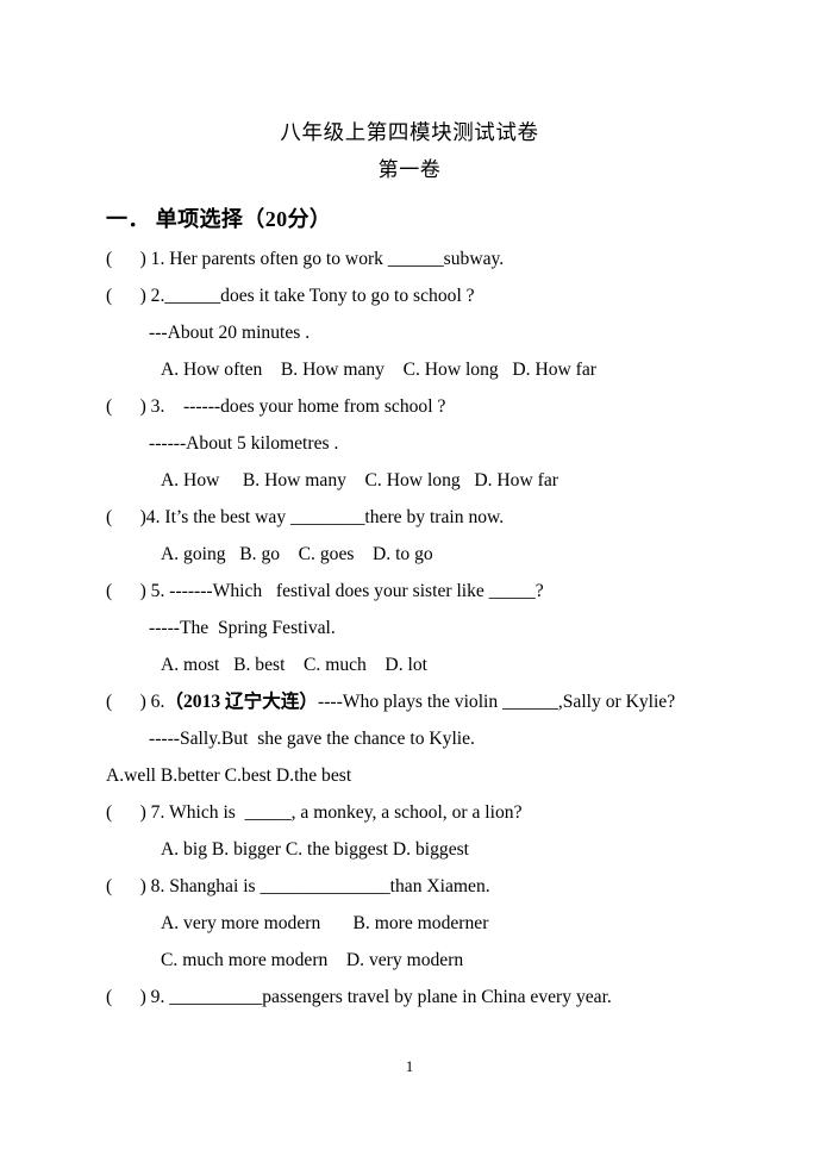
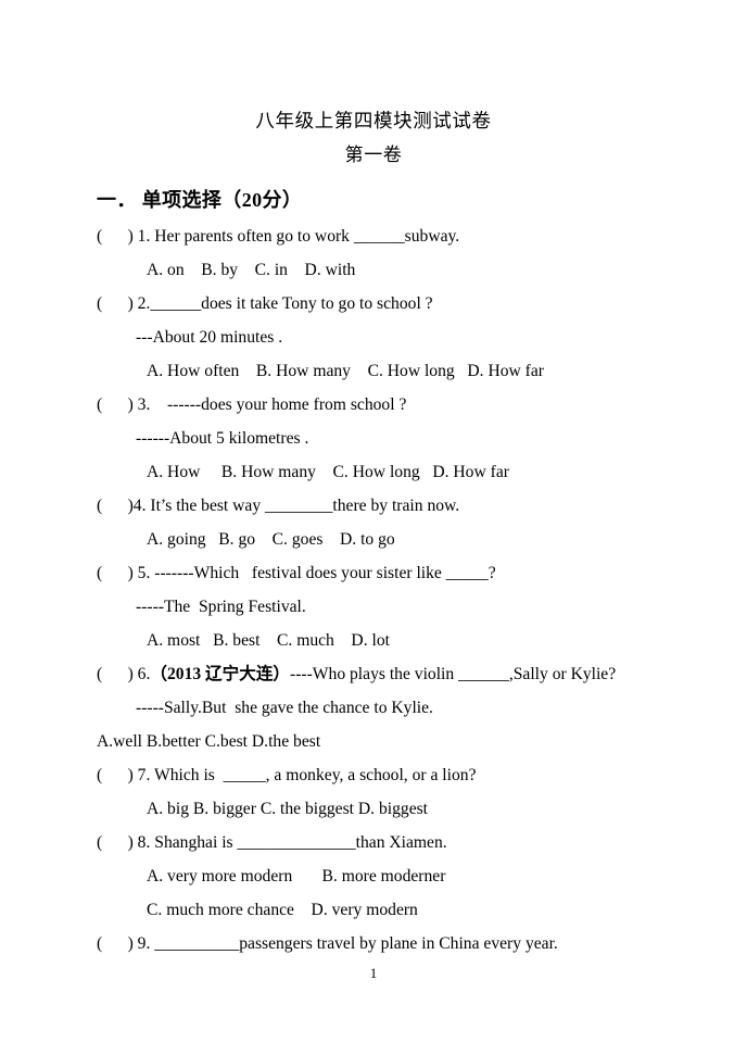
  八年级上第四模块测试试卷
  第一卷
  一． 单项选择（20分）
  ( ) 1. Her parents often go to work ______subway.
+ A. on B. by C. in D. with
  ( ) 2.______does it take Tony to go to school ?
  ---About 20 minutes .
  A. How often B. How many C. How long D. How far
  ( ) 3. ------does your home from school ?
  ------About 5 kilometres .
  A. How B. How many C. How long D. How far
  ( )4. It’s the best way ________there by train now.
  A. going B. go C. goes D. to go
  ( ) 5. -------Which festival does your sister like _____?
  -----The Spring Festival.
  A. most B. best C. much D. lot
  ( ) 6.（2013 辽宁大连）----Who plays the violin ______,Sally or Kylie?
  -----Sally.But she gave the chance to Kylie.
  A.well B.better C.best D.the best
  ( ) 7. Which is _____, a monkey, a school, or a lion?
  A. big B. bigger C. the biggest D. biggest
  ( ) 8. Shanghai is ______________than Xiamen.
  A. very more modern B. more moderner
- C. much more modern D. very modern
+ C. much more chance D. very modern
  ( ) 9. __________passengers travel by plane in China every year.
  1
